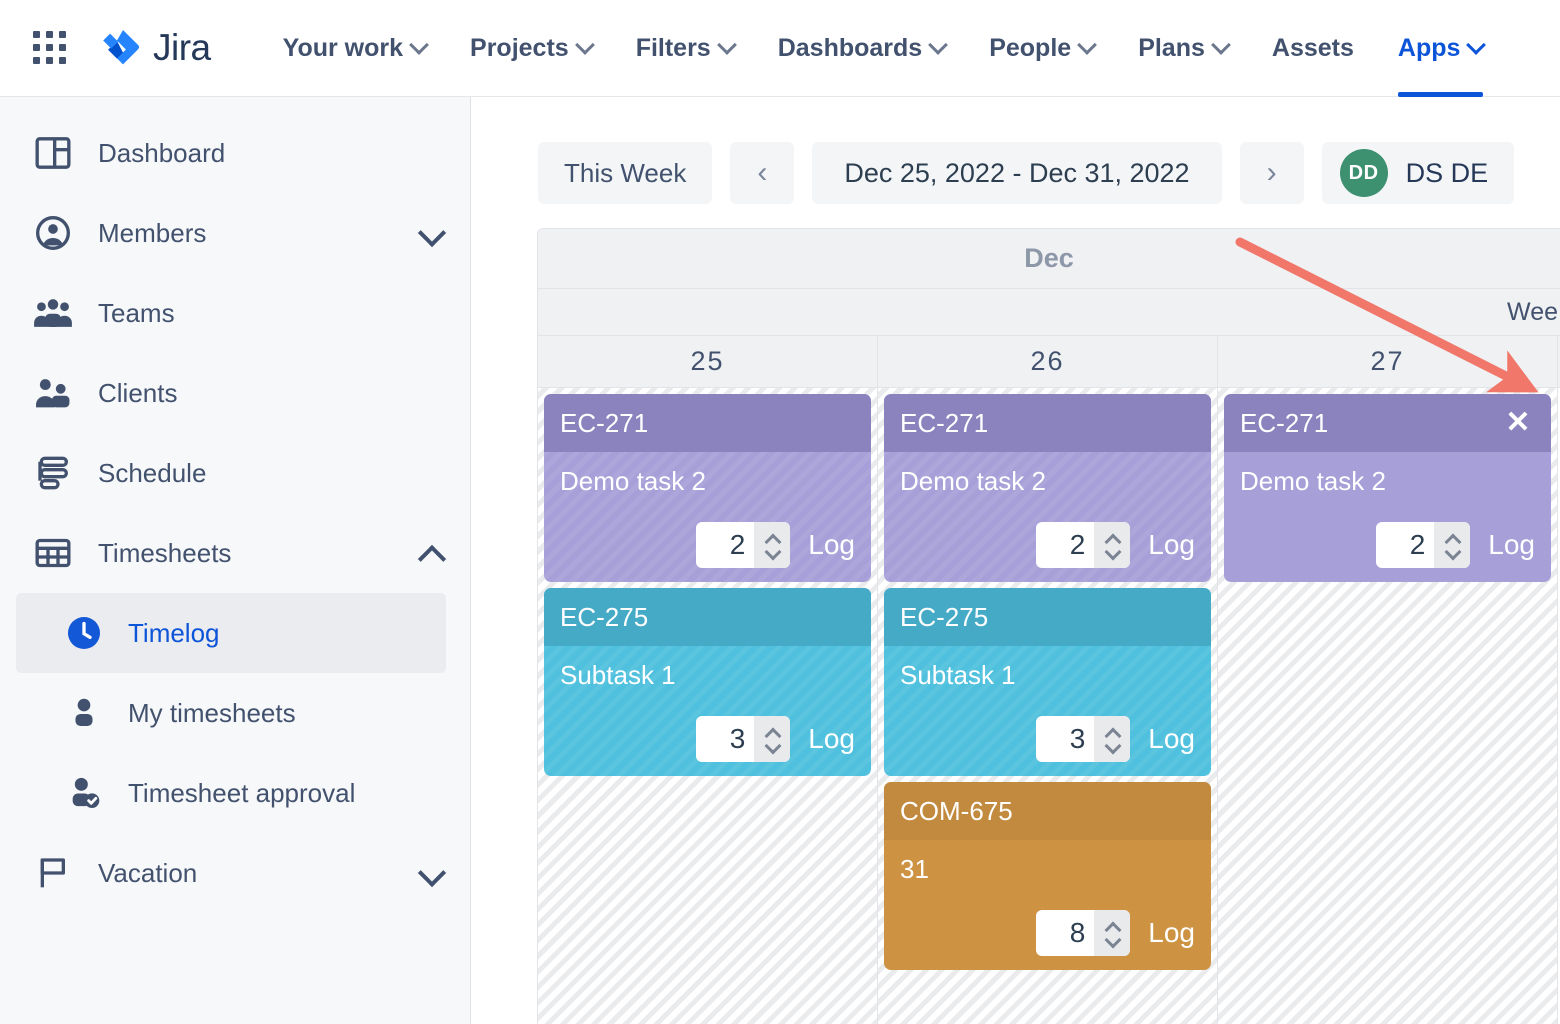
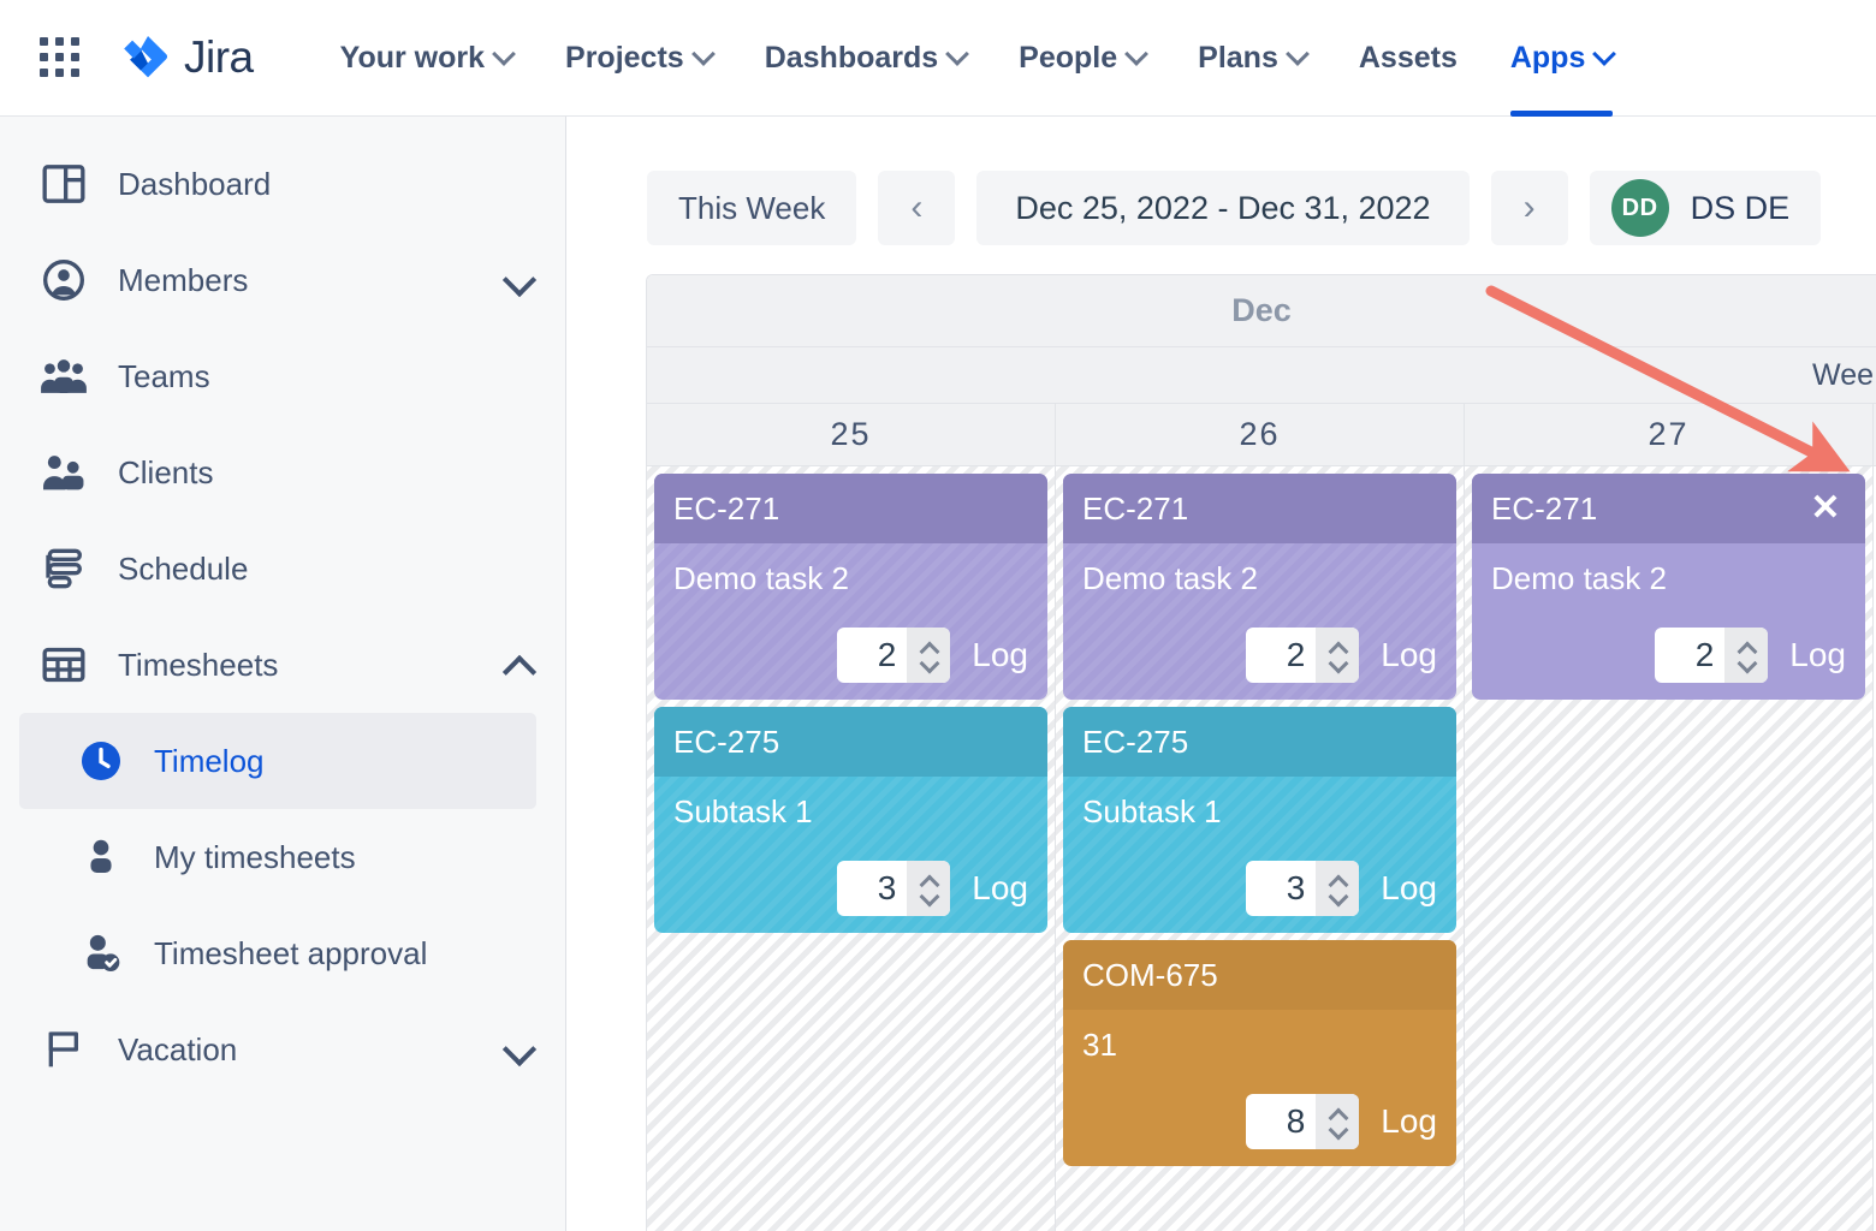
  Jira
  Your work
  Projects
- Filters
  Dashboards
  People
  Plans
  Assets
  Apps
  Dashboard
  Members
  Teams
  Clients
  Schedule
  Timesheets
  Timelog
  My timesheets
  Timesheet approval
  Vacation
  This Week
  ‹
  Dec 25, 2022 - Dec 31, 2022
  ›
  DD
  DS DE
  Dec
  Wee
  25
  26
  27
  EC-271
  Demo task 2
  2
  Log
  EC-275
  Subtask 1
  3
  Log
  EC-271
  Demo task 2
  2
  Log
  EC-275
  Subtask 1
  3
  Log
  COM-675
  31
  8
  Log
  EC-271
  ✕
  Demo task 2
  2
  Log
